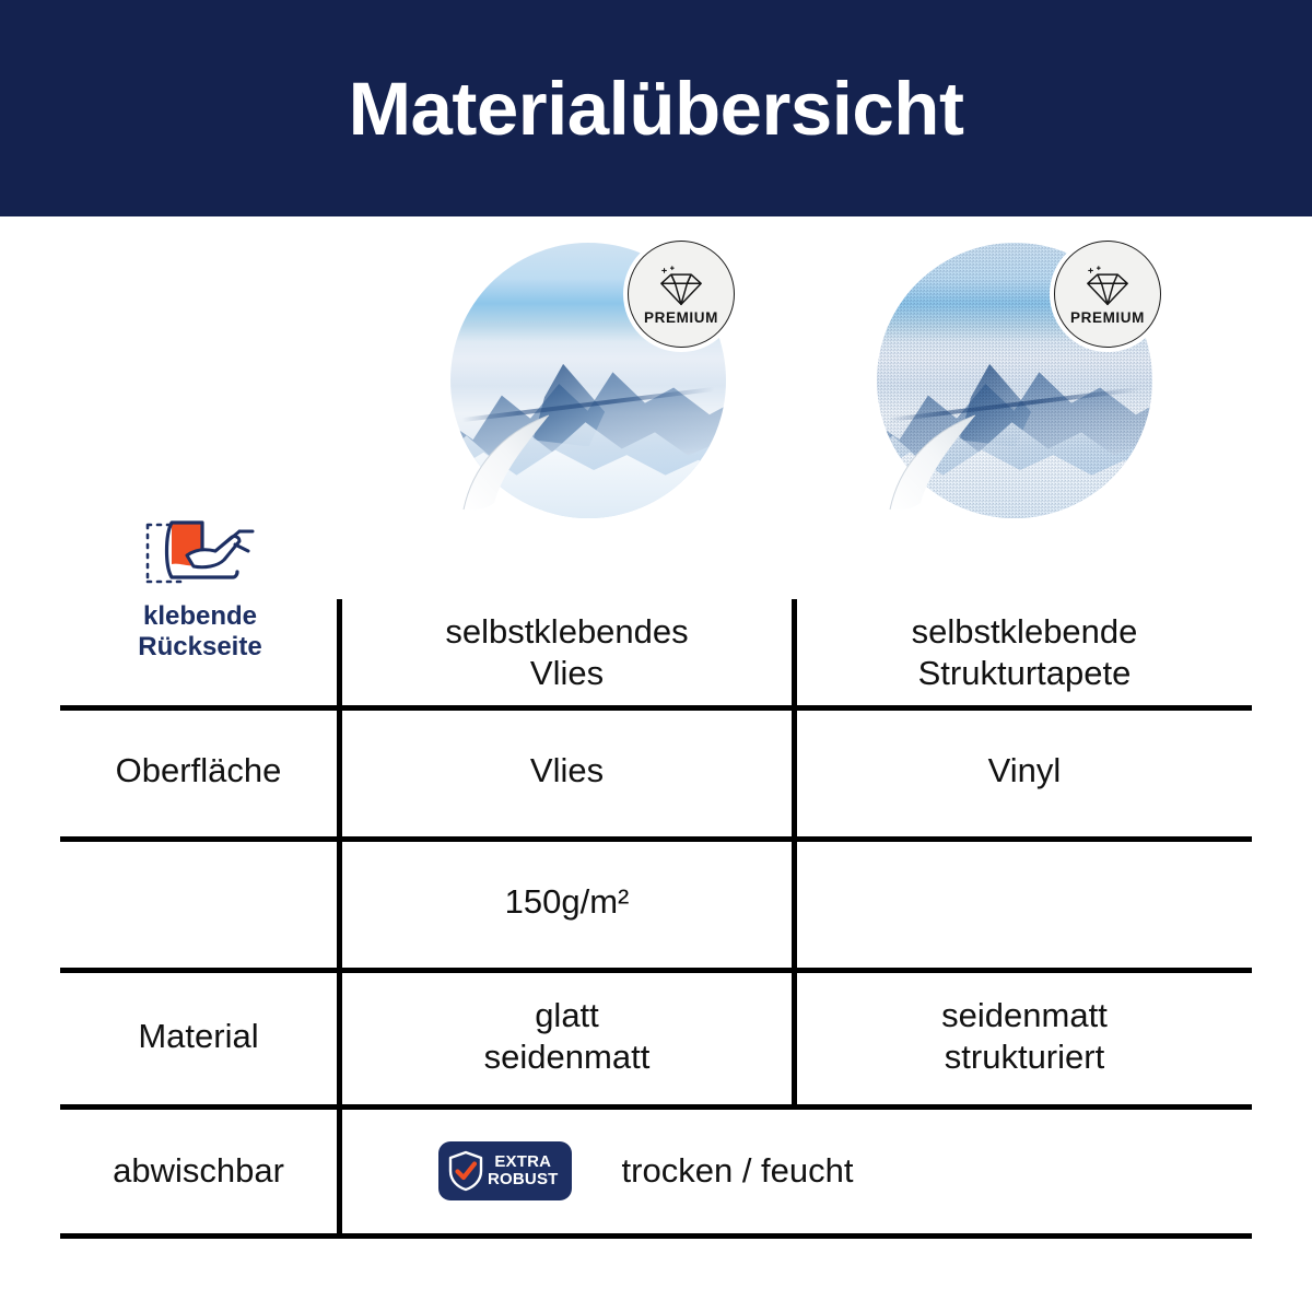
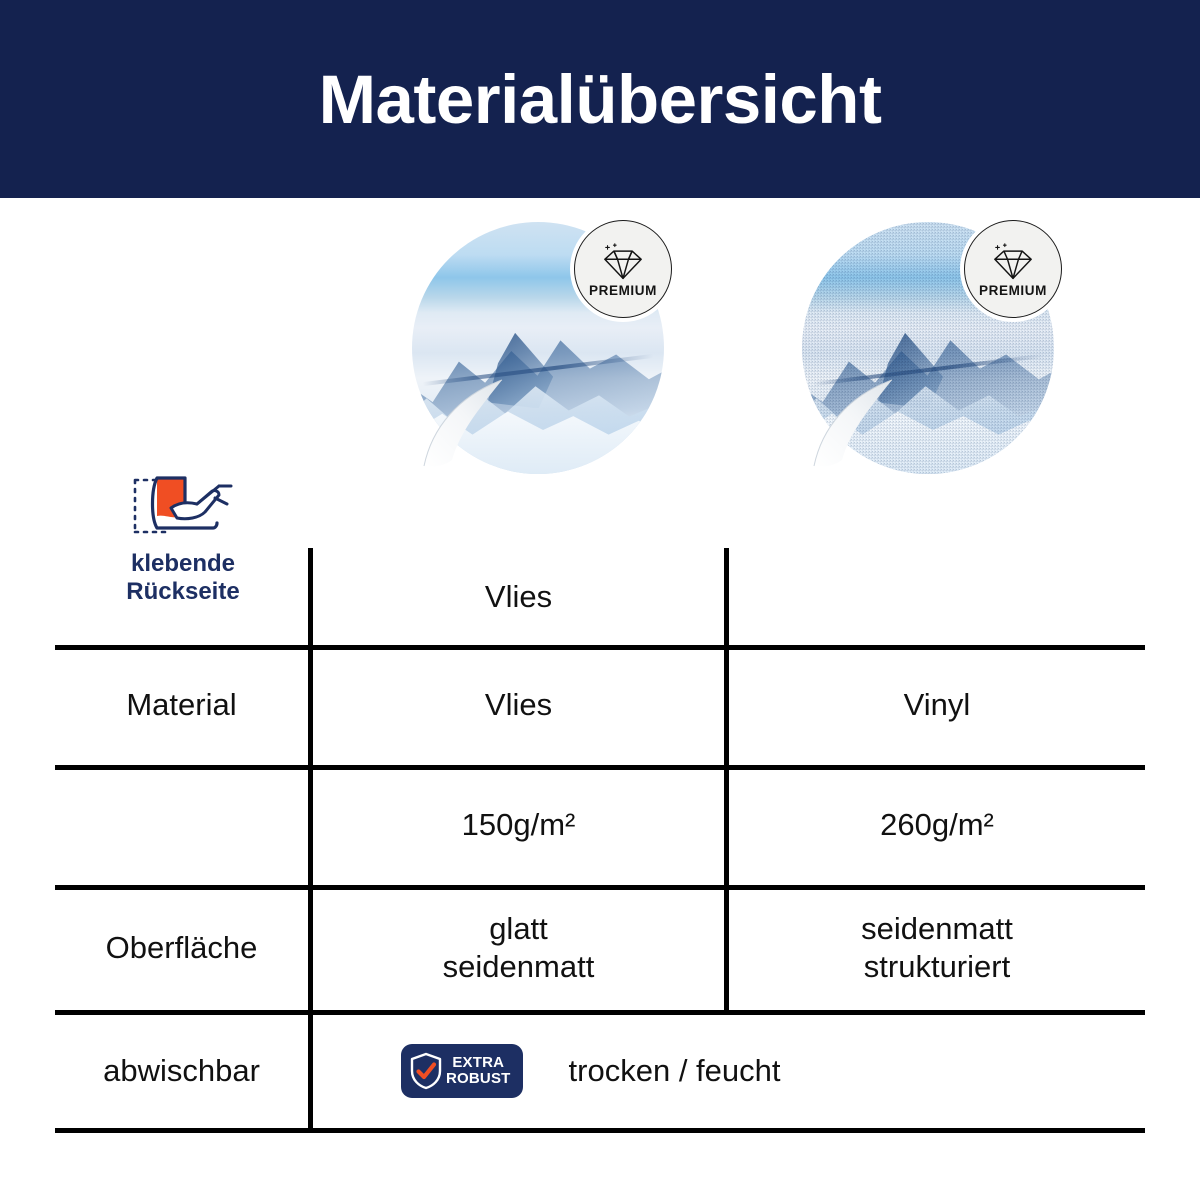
  Materialübersicht
  PREMIUM
  PREMIUM
  klebende
  Rückseite
- selbstklebendes
  Vlies
- selbstklebende
- Strukturtapete
- Oberfläche
+ Material
  Vlies
  Vinyl
  150g/m²
+ 260g/m²
- Material
+ Oberfläche
  glatt
  seidenmatt
  seidenmatt
  strukturiert
  abwischbar
  EXTRA
  ROBUST
  trocken / feucht
